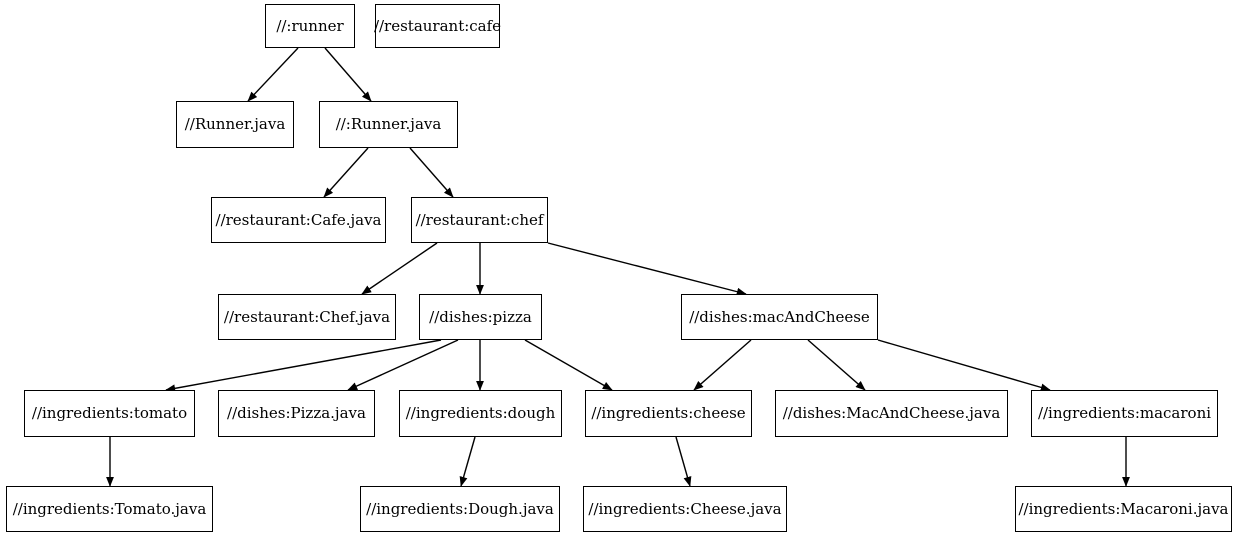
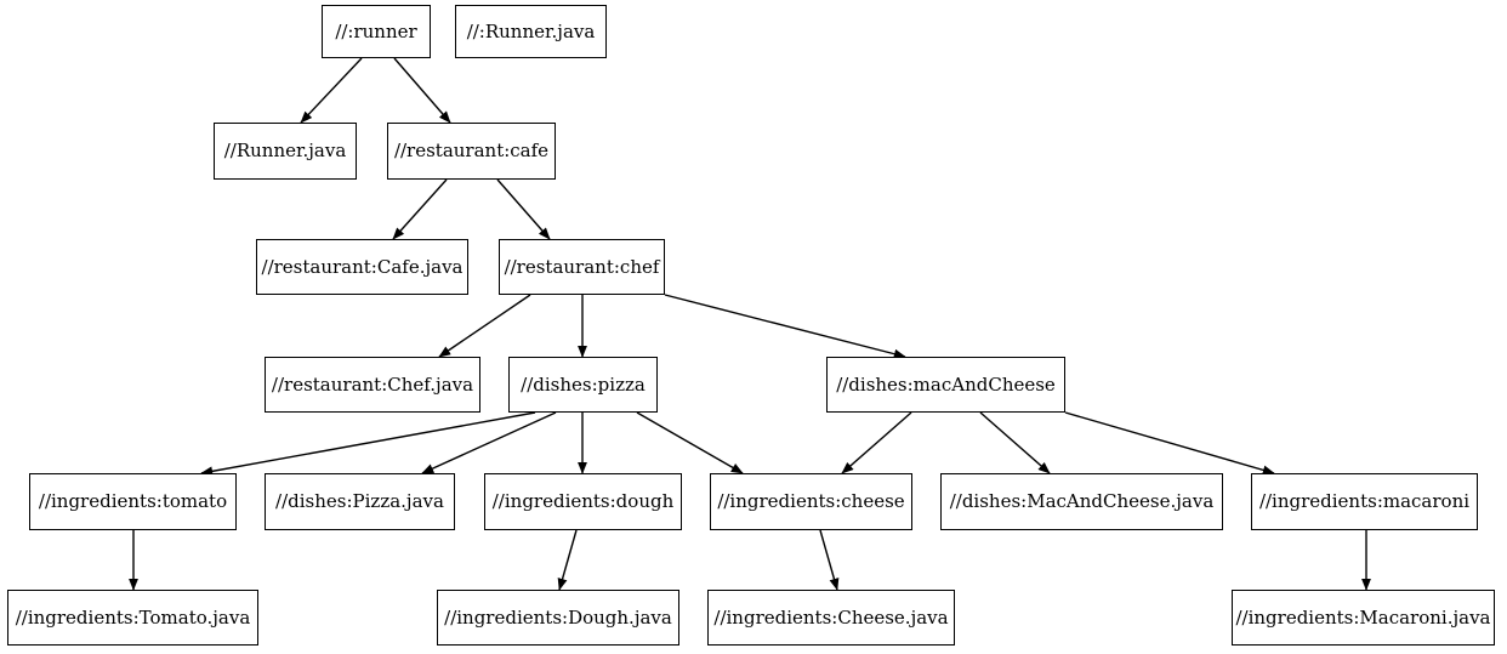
  //:runner
- //restaurant:cafe
+ //:Runner.java
  //Runner.java
- //:Runner.java
+ //restaurant:cafe
  //restaurant:Cafe.java
  //restaurant:chef
  //restaurant:Chef.java
  //dishes:pizza
  //dishes:macAndCheese
  //ingredients:tomato
  //dishes:Pizza.java
  //ingredients:dough
  //ingredients:cheese
  //dishes:MacAndCheese.java
  //ingredients:macaroni
  //ingredients:Tomato.java
  //ingredients:Dough.java
  //ingredients:Cheese.java
  //ingredients:Macaroni.java
